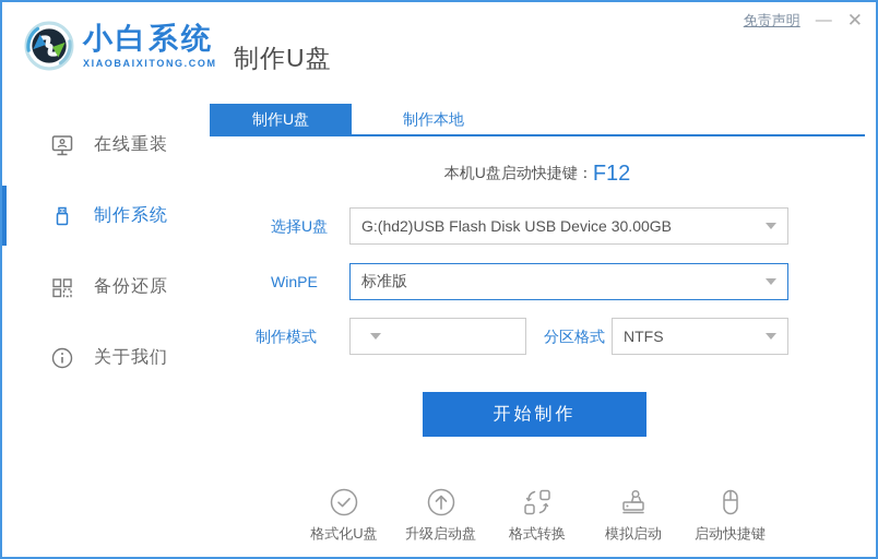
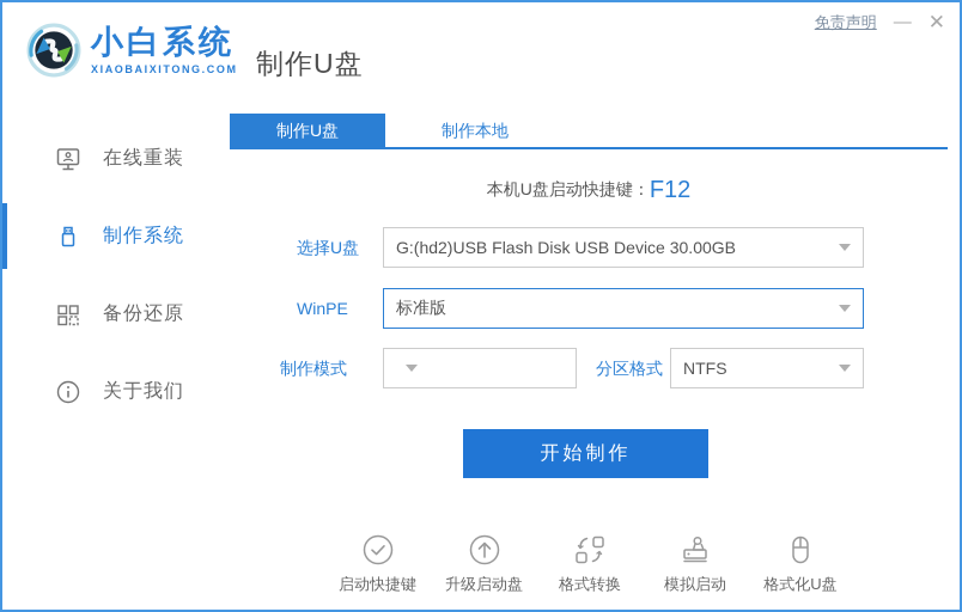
  小白系统
  XIAOBAIXITONG.COM
  制作U盘
  免责声明
  —
  ✕
  在线重装
  制作系统
  备份还原
  关于我们
  制作U盘
  制作本地
  本机U盘启动快捷键：F12
  选择U盘
  G:(hd2)USB Flash Disk USB Device 30.00GB
  WinPE
  标准版
  制作模式
  分区格式
  NTFS
  开始制作
- 格式化U盘
+ 启动快捷键
  升级启动盘
  格式转换
  模拟启动
- 启动快捷键
+ 格式化U盘
